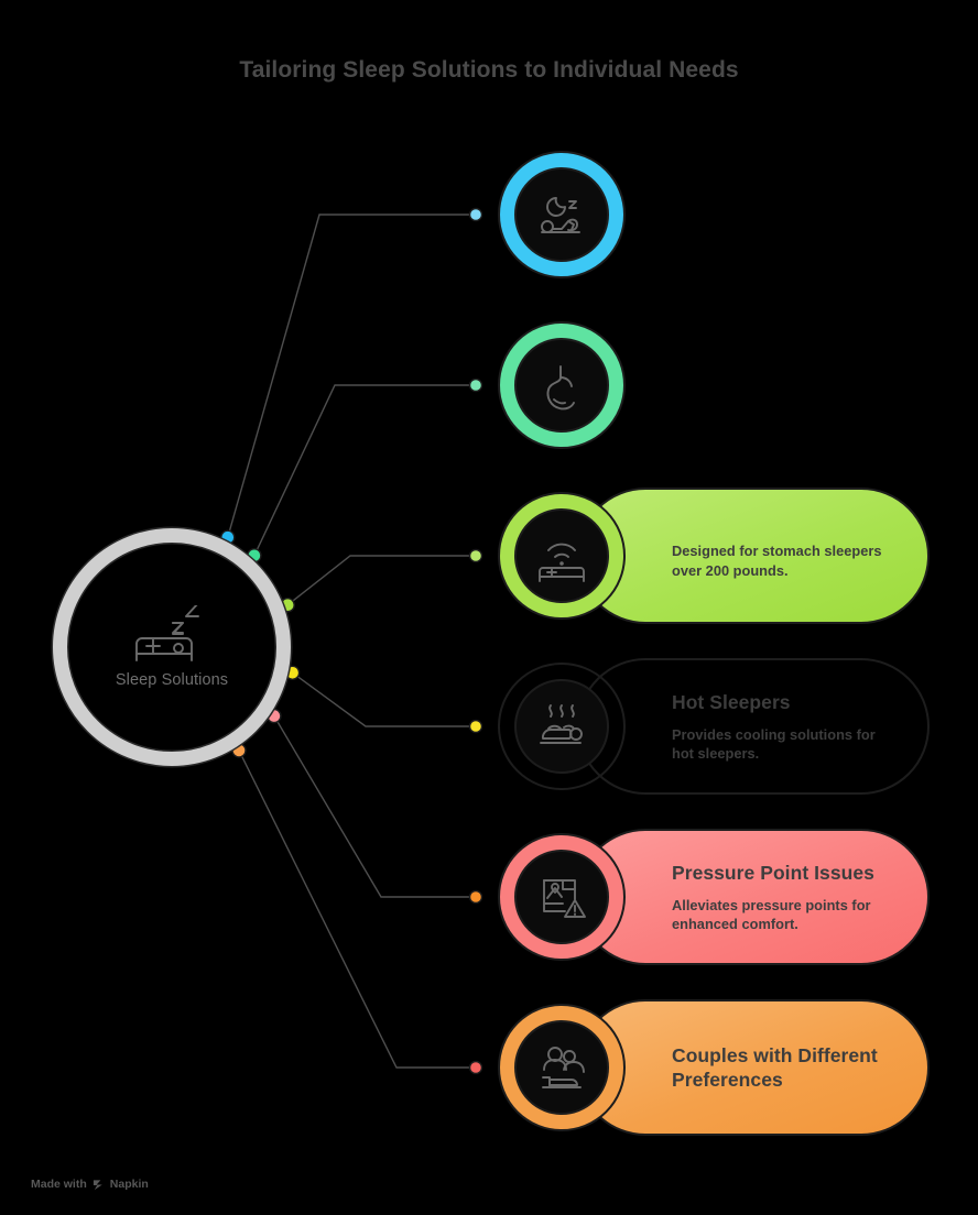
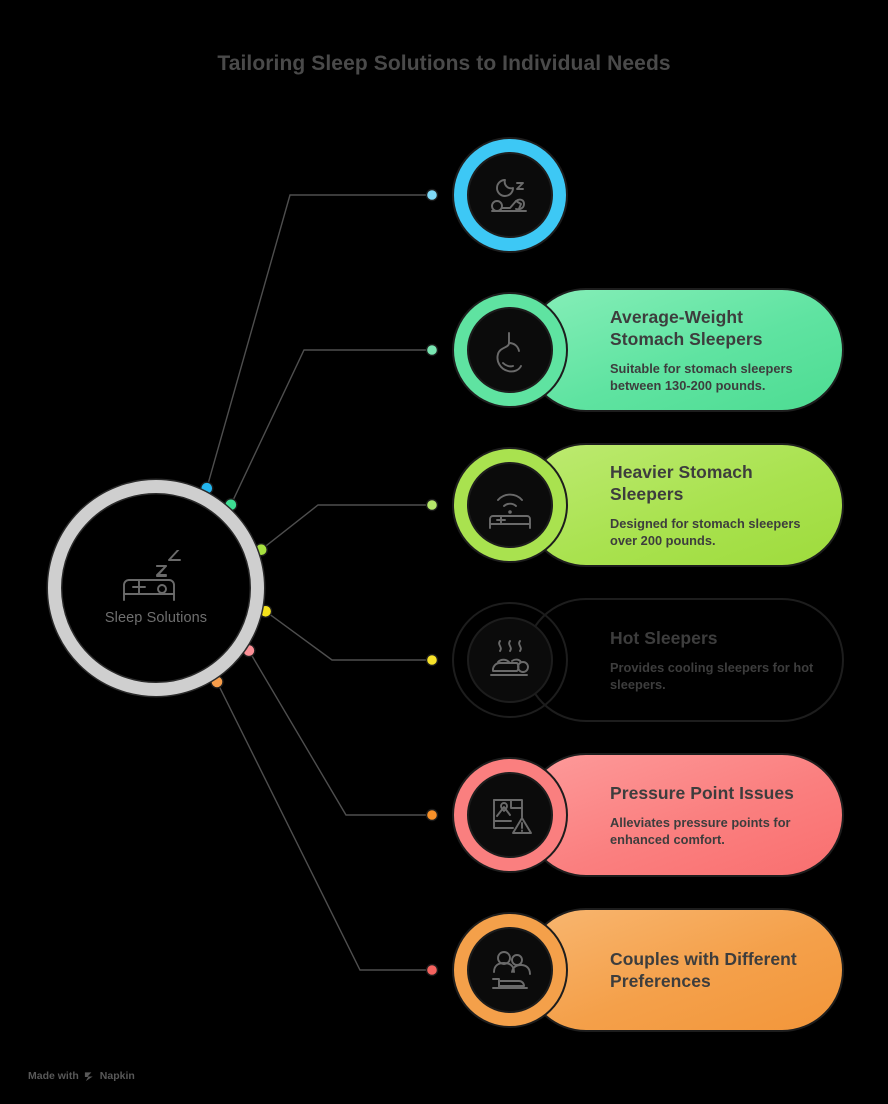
  Tailoring Sleep Solutions to Individual Needs
  Sleep Solutions
+ Average-Weight Stomach Sleepers
+ Suitable for stomach sleepers between 130-200 pounds.
+ Heavier Stomach Sleepers
  Designed for stomach sleepers over 200 pounds.
  Hot Sleepers
- Provides cooling solutions for hot sleepers.
+ Provides cooling sleepers for hot sleepers.
  Pressure Point Issues
  Alleviates pressure points for enhanced comfort.
  Couples with Different Preferences
  Made with
  Napkin
